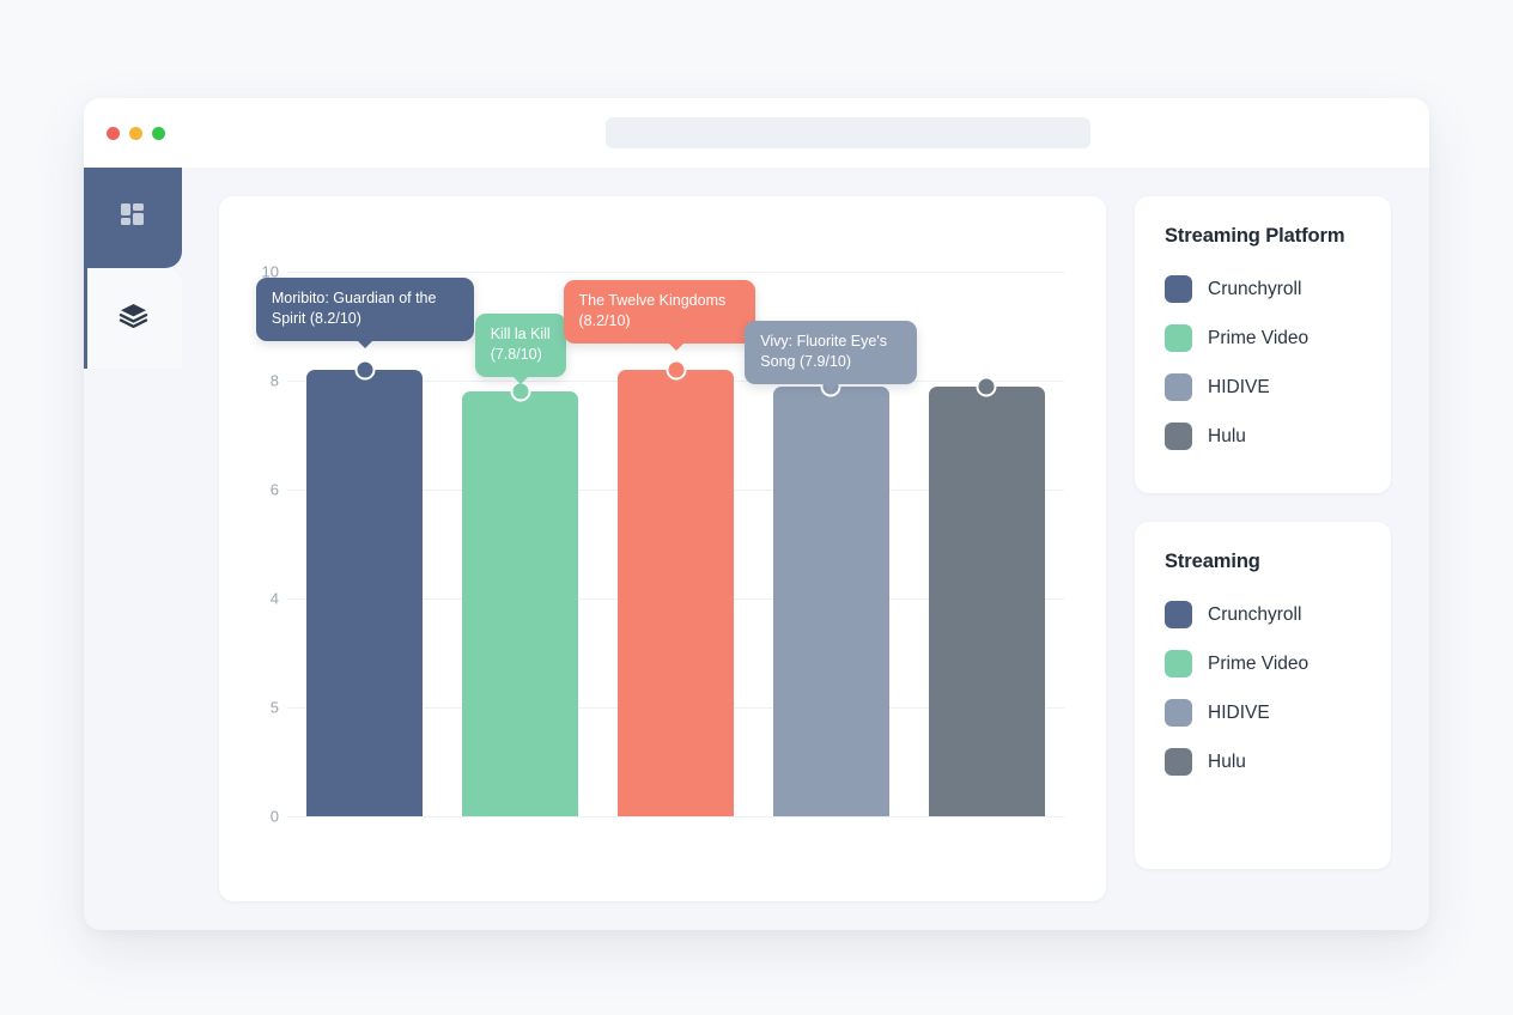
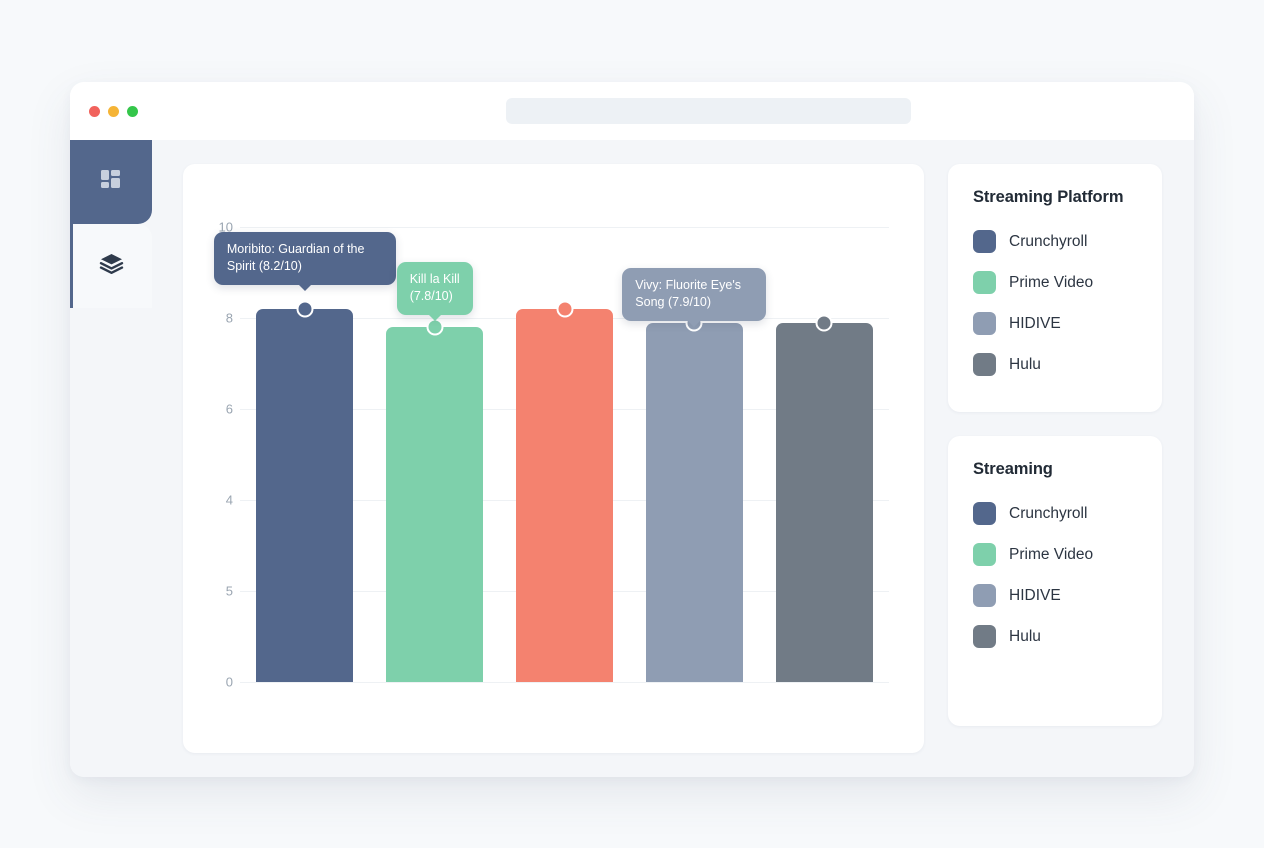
  0
  5
  4
  6
  8
  10
  Moribito: Guardian of the Spirit (8.2/10)
  Kill la Kill (7.8/10)
- The Twelve Kingdoms (8.2/10)
  Vivy: Fluorite Eye's Song (7.9/10)
  Streaming Platform
  Crunchyroll
  Prime Video
  HIDIVE
  Hulu
  Streaming
  Crunchyroll
  Prime Video
  HIDIVE
  Hulu
